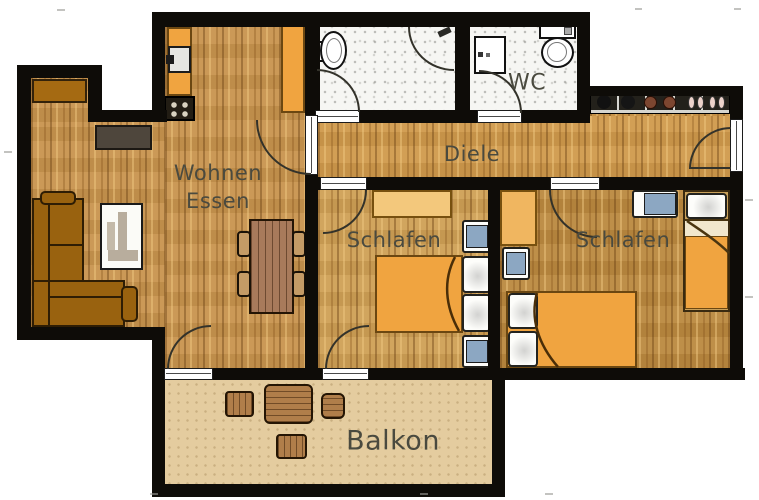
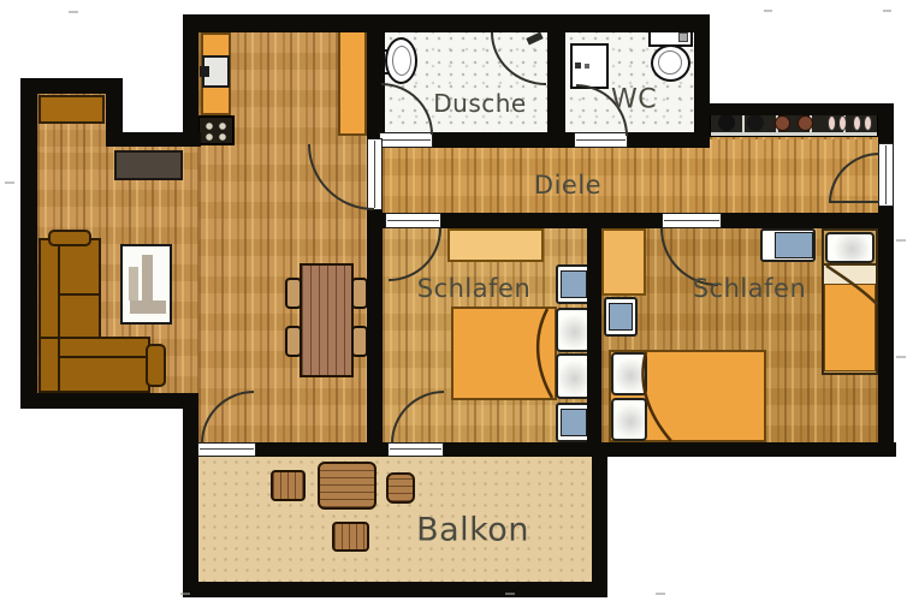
+ Dusche
  WC
  Diele
- Wohnen
- Essen
  Schlafen
  Schlafen
  Balkon
